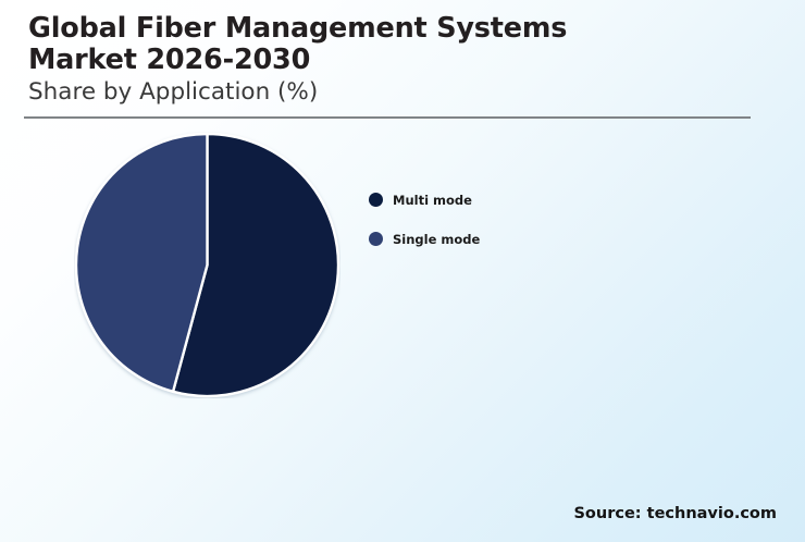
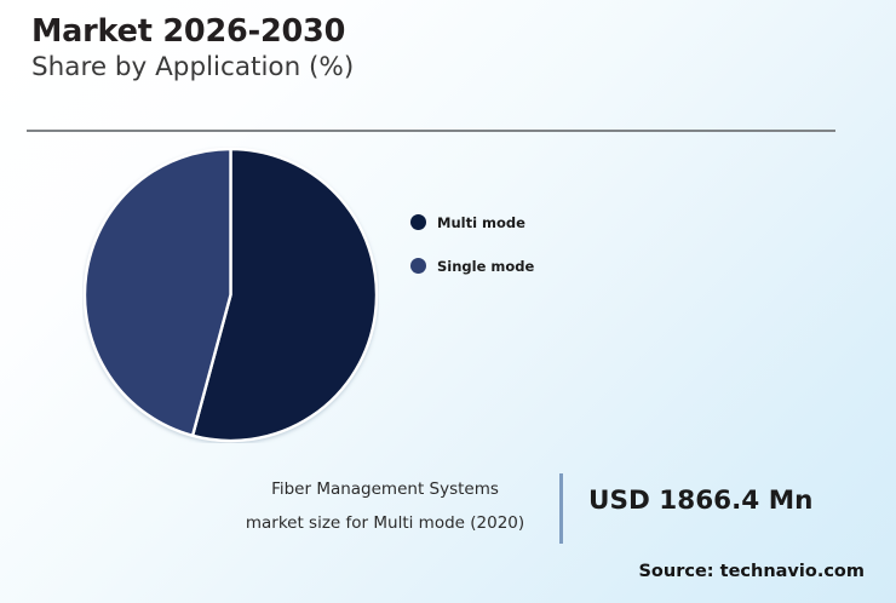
- Global Fiber Management Systems
  Market 2026-2030
  Share by Application (%)
  Multi mode
  Single mode
+ Fiber Management Systems
+ market size for Multi mode (2020)
+ USD 1866.4 Mn
  Source: technavio.com
